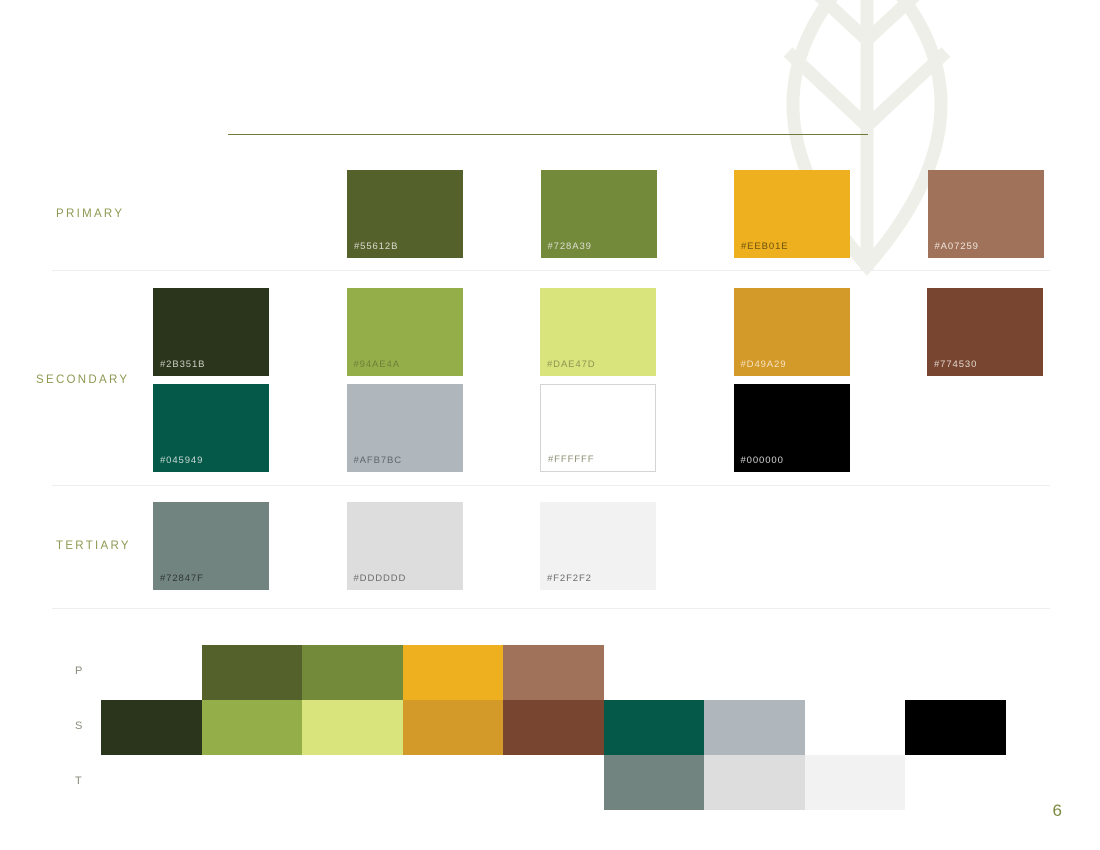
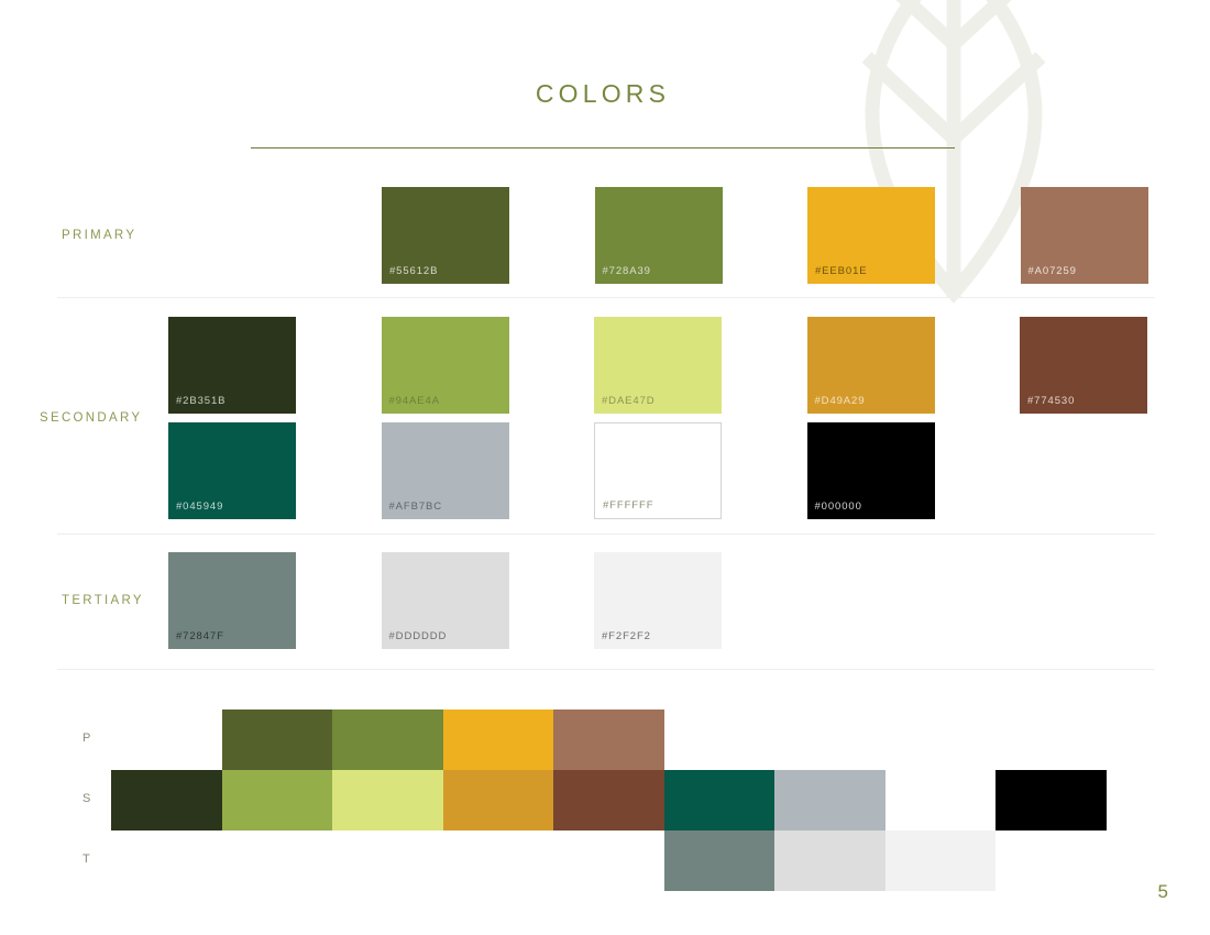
+ COLORS
  PRIMARY
  SECONDARY
  TERTIARY
  #55612B
  #728A39
  #EEB01E
  #A07259
  #2B351B
  #94AE4A
  #DAE47D
  #D49A29
  #774530
  #045949
  #AFB7BC
  #FFFFFF
  #000000
  #72847F
  #DDDDDD
  #F2F2F2
  P
  S
  T
- 6
+ 5
